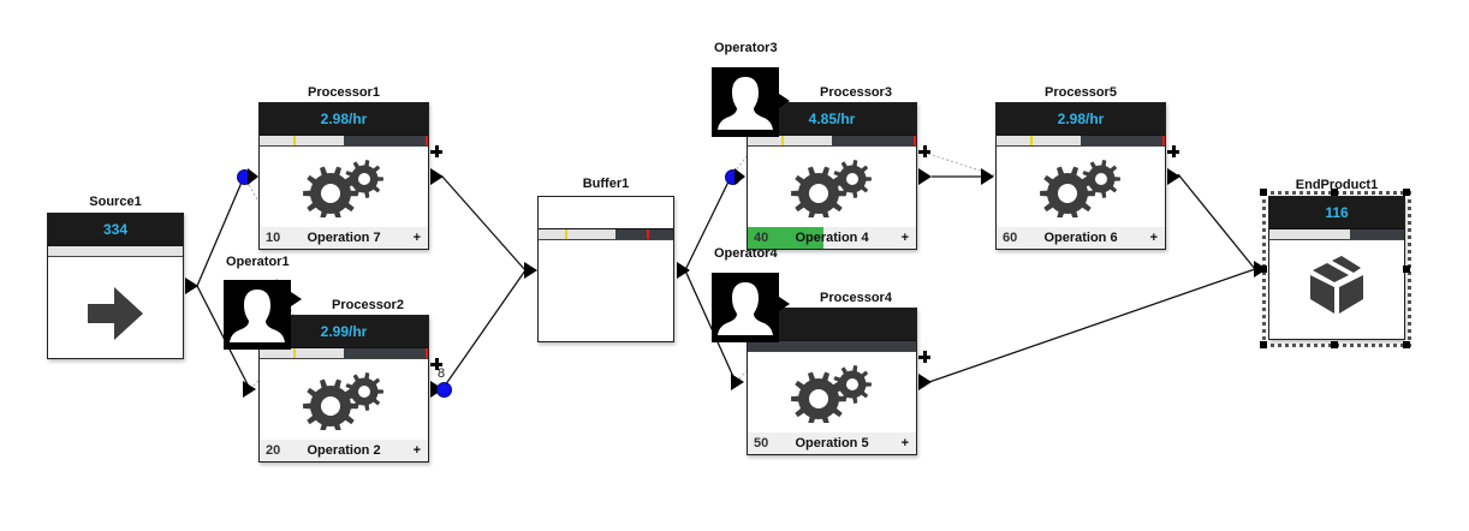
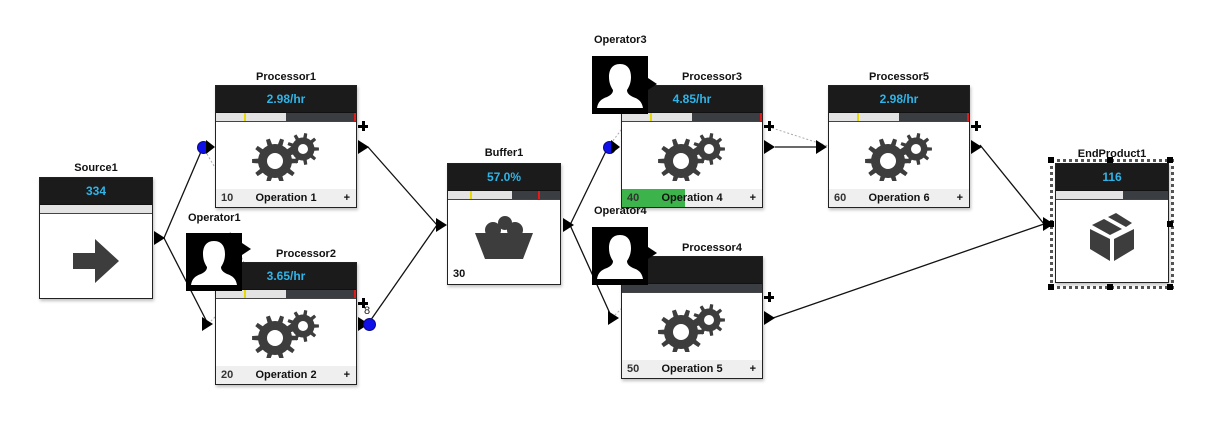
  Source1
  334
  Processor1
  2.98/hr
  10
- Operation 7
+ Operation 1
  +
  Processor2
- 2.99/hr
+ 3.65/hr
  20
  Operation 2
  +
  8
  Operator1
  Buffer1
+ 57.0%
+ 30
  Processor3
  4.85/hr
  40
  Operation 4
  +
  Operator3
  Processor4
  50
  Operation 5
  +
  Operator4
  Processor5
  2.98/hr
  60
  Operation 6
  +
  EndProduct1
  116
